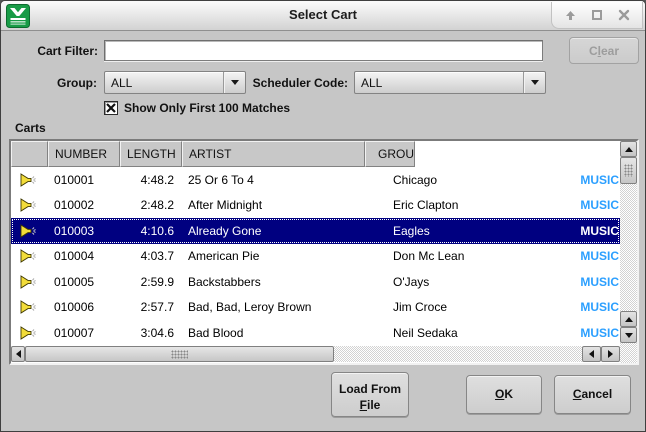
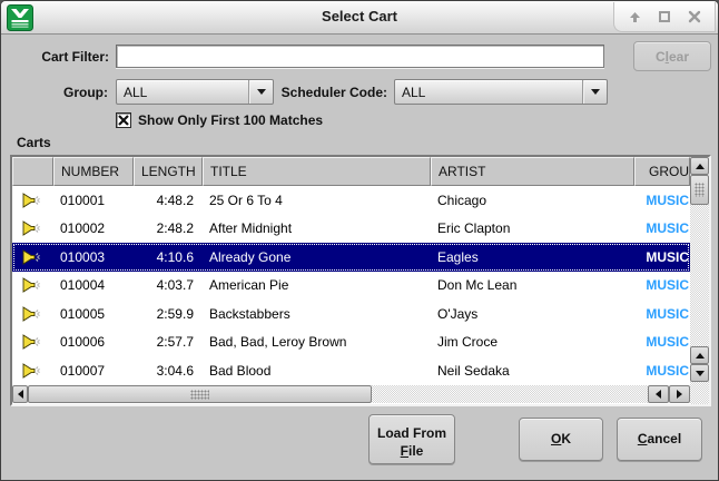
  Select Cart
  Cart Filter:
  Clear
  Group:
  ALL
  Scheduler Code:
  ALL
  Show Only First 100 Matches
  Carts
  NUMBER
  LENGTH
+ TITLE
  ARTIST
  GROU
  010001
  4:48.2
  25 Or 6 To 4
  Chicago
  MUSIC
  010002
  2:48.2
  After Midnight
  Eric Clapton
  MUSIC
  010003
  4:10.6
  Already Gone
  Eagles
  MUSIC
  010004
  4:03.7
  American Pie
  Don Mc Lean
  MUSIC
  010005
  2:59.9
  Backstabbers
  O'Jays
  MUSIC
  010006
  2:57.7
  Bad, Bad, Leroy Brown
  Jim Croce
  MUSIC
  010007
  3:04.6
  Bad Blood
  Neil Sedaka
  MUSIC
  Load From
  File
  OK
  Cancel
